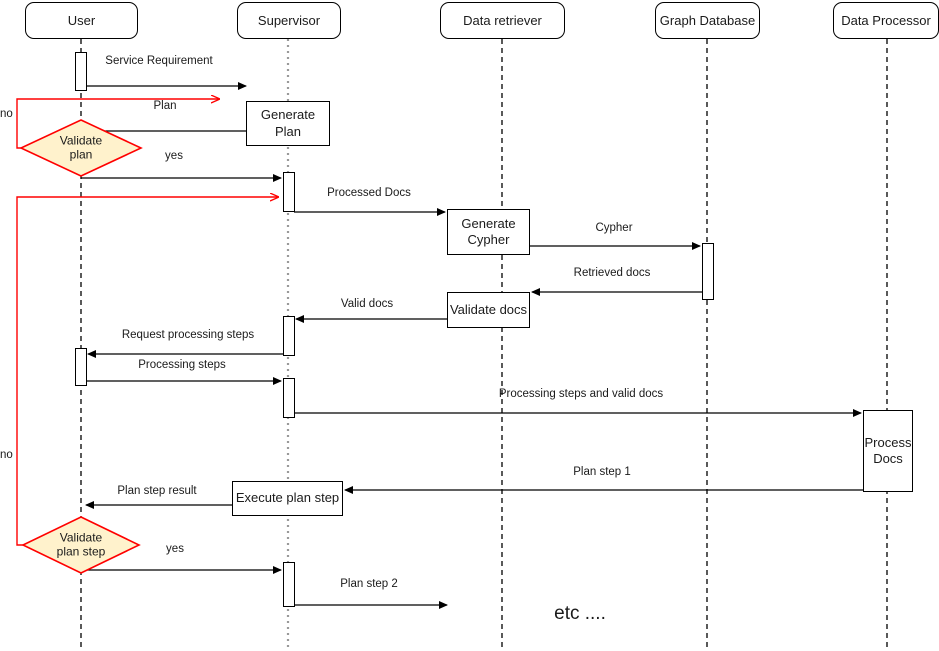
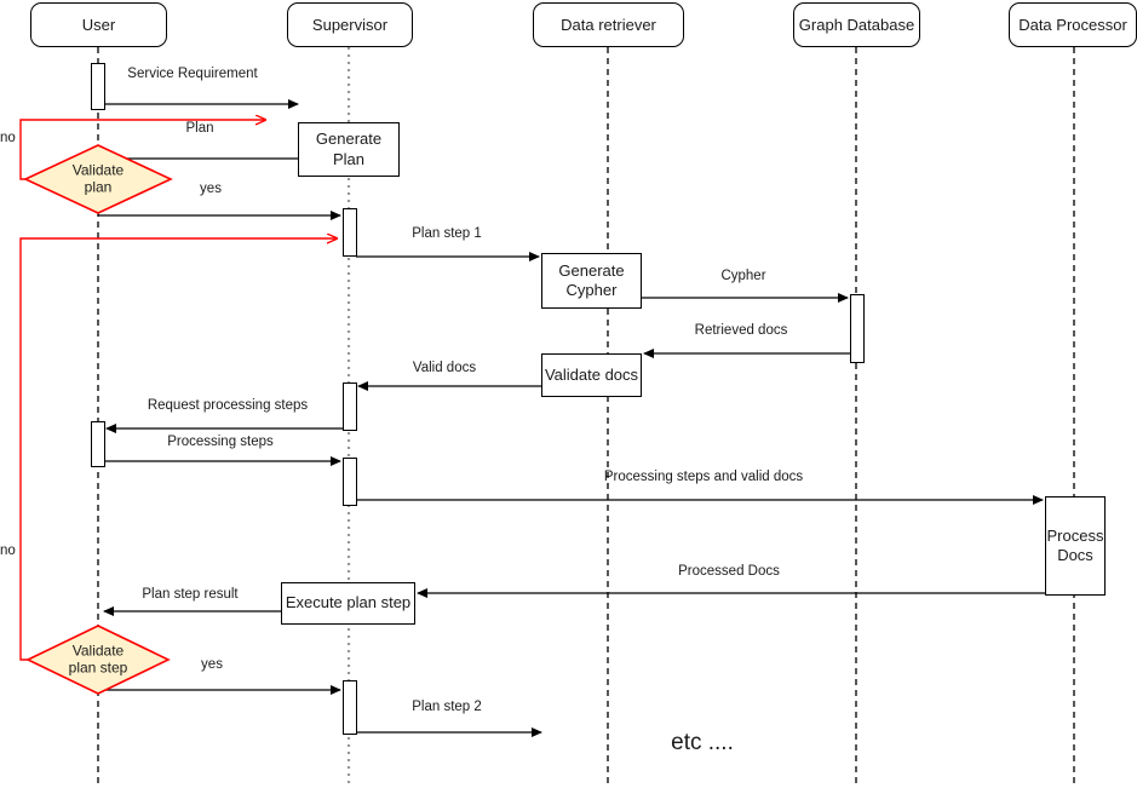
  User
  Supervisor
  Data retriever
  Graph Database
  Data Processor
  Generate Plan
  Generate Cypher
  Validate docs
  Process Docs
  Execute plan step
  Service Requirement
  Plan
  yes
- Processed Docs
+ Plan step 1
  Cypher
  Retrieved docs
  Valid docs
  Request processing steps
  Processing steps
  Processing steps and valid docs
- Plan step 1
+ Processed Docs
  Plan step result
  yes
  Plan step 2
  no
  no
  Validate
  plan
  Validate
  plan step
  etc ....
